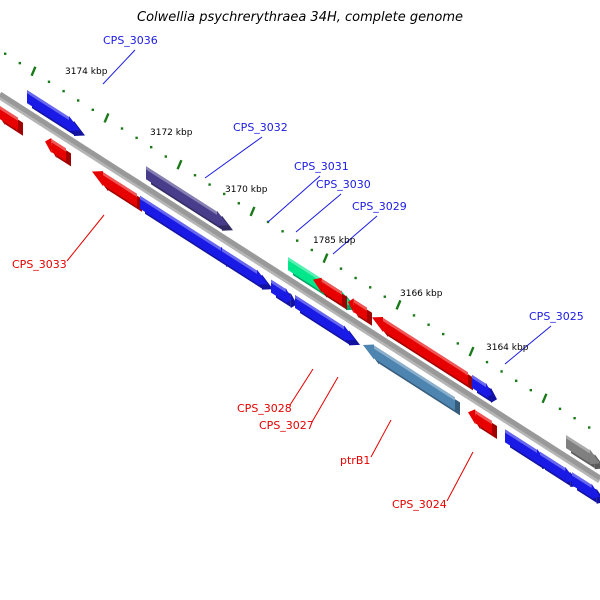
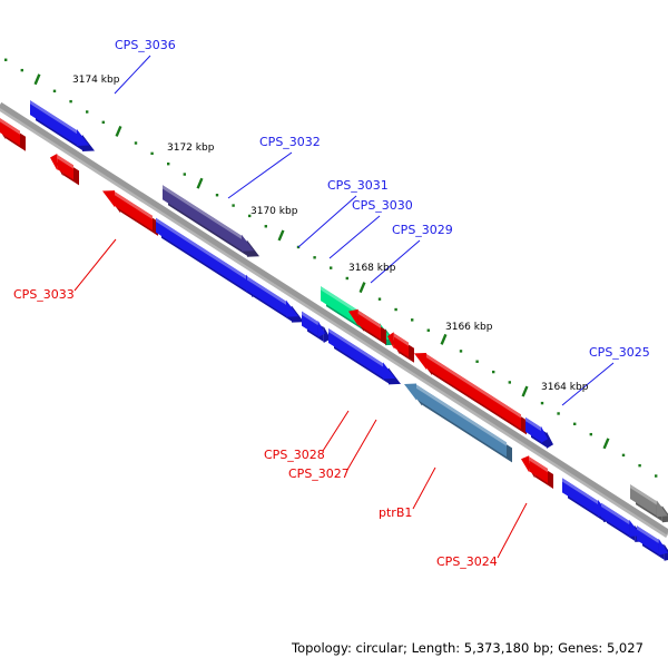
- Colwellia psychrerythraea 34H, complete genome
  3174 kbp
  3172 kbp
  3170 kbp
- 1785 kbp
+ 3168 kbp
  3166 kbp
  3164 kbp
  CPS_3036
  CPS_3032
  CPS_3031
  CPS_3030
  CPS_3029
  CPS_3025
  CPS_3033
  CPS_3028
  CPS_3027
  ptrB1
  CPS_3024
+ Topology: circular; Length: 5,373,180 bp; Genes: 5,027
